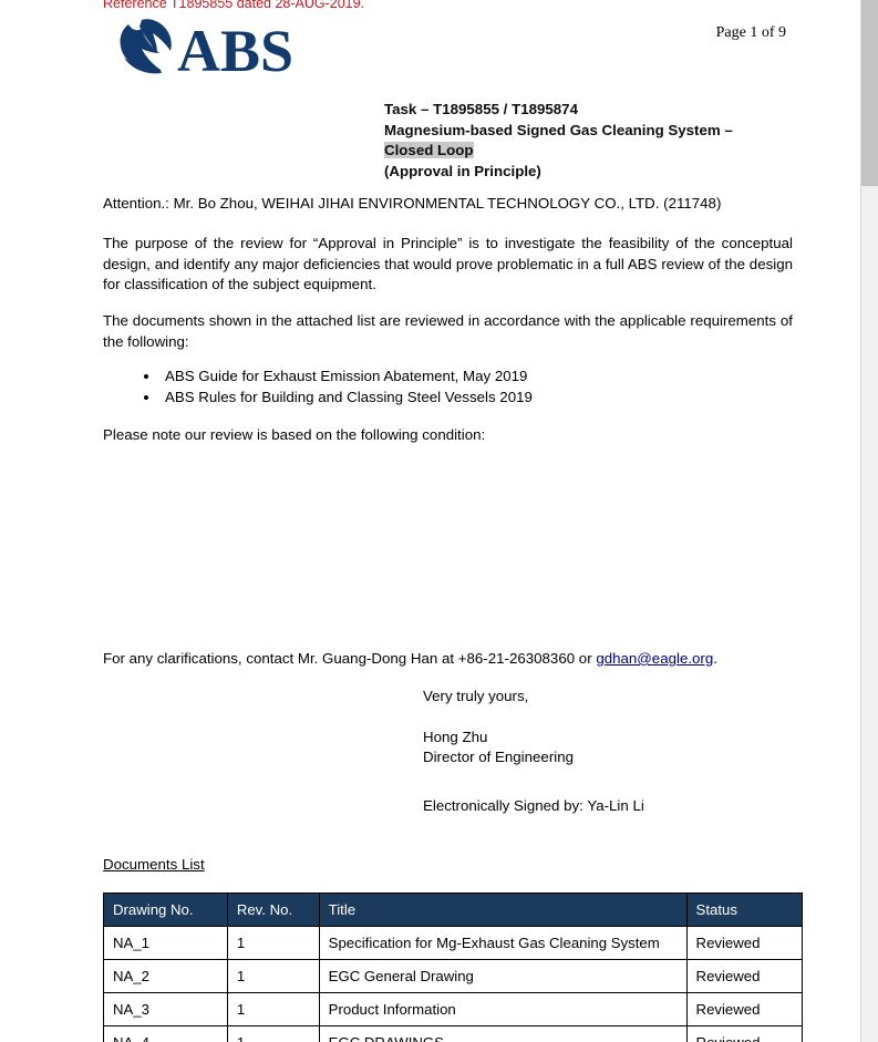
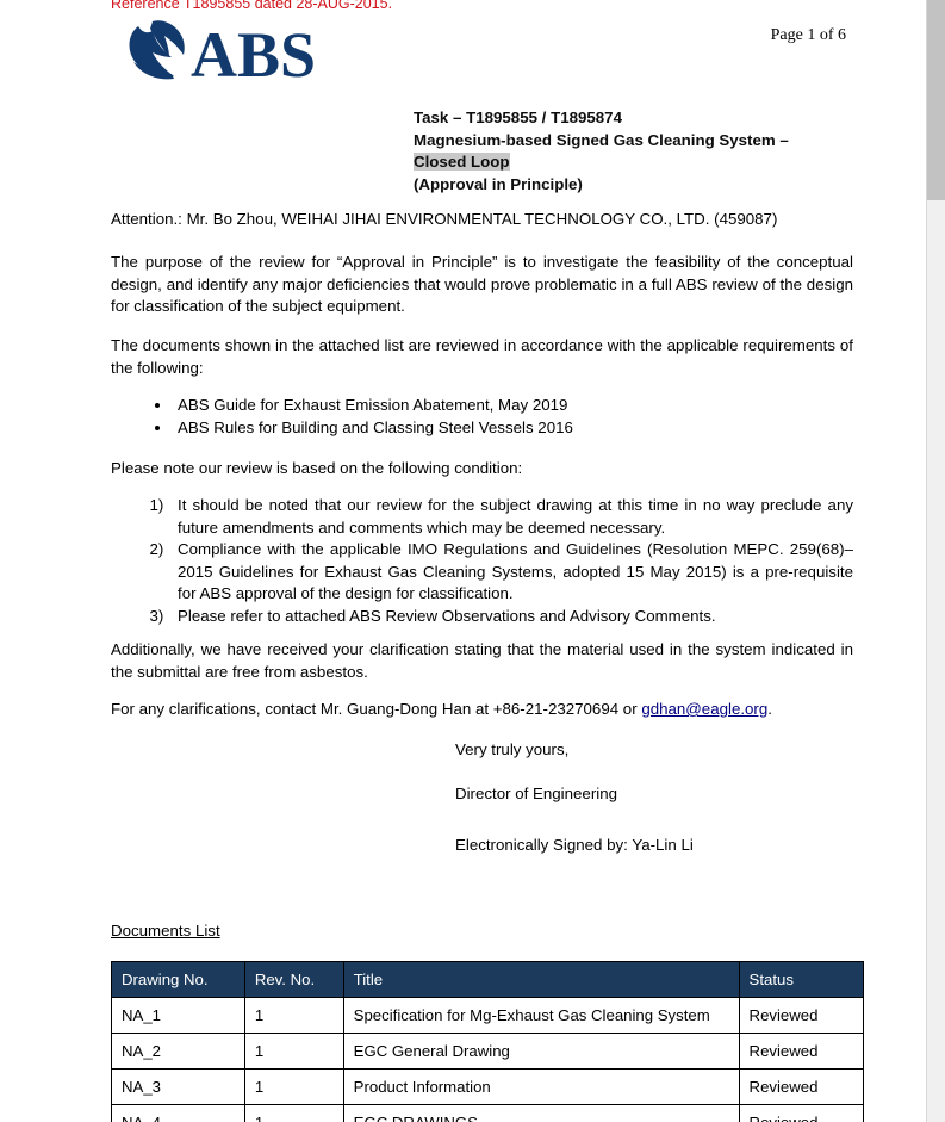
- Reference T1895855 dated 28-AUG-2019.
+ Reference T1895855 dated 28-AUG-2015.
- Page 1 of 9
+ Page 1 of 6
  ABS
  Task – T1895855 / T1895874
  Magnesium-based Signed Gas Cleaning System –
  Closed Loop
  (Approval in Principle)
- Attention.: Mr. Bo Zhou, WEIHAI JIHAI ENVIRONMENTAL TECHNOLOGY CO., LTD. (211748)
+ Attention.: Mr. Bo Zhou, WEIHAI JIHAI ENVIRONMENTAL TECHNOLOGY CO., LTD. (459087)
  The purpose of the review for “Approval in Principle” is to investigate the feasibility of the conceptual design, and identify any major deficiencies that would prove problematic in a full ABS review of the design for classification of the subject equipment.
  The documents shown in the attached list are reviewed in accordance with the applicable requirements of the following:
  ABS Guide for Exhaust Emission Abatement, May 2019
- ABS Rules for Building and Classing Steel Vessels 2019
+ ABS Rules for Building and Classing Steel Vessels 2016
  Please note our review is based on the following condition:
+ It should be noted that our review for the subject drawing at this time in no way preclude any future amendments and comments which may be deemed necessary.
+ Compliance with the applicable IMO Regulations and Guidelines (Resolution MEPC. 259(68)– 2015 Guidelines for Exhaust Gas Cleaning Systems, adopted 15 May 2015) is a pre-requisite for ABS approval of the design for classification.
+ Please refer to attached ABS Review Observations and Advisory Comments.
+ Additionally, we have received your clarification stating that the material used in the system indicated in the submittal are free from asbestos.
- For any clarifications, contact Mr. Guang-Dong Han at +86-21-26308360 or gdhan@eagle.org.
+ For any clarifications, contact Mr. Guang-Dong Han at +86-21-23270694 or gdhan@eagle.org.
  Very truly yours,
- Hong Zhu
  Director of Engineering
  Electronically Signed by: Ya-Lin Li
  Documents List
  Drawing No.	Rev. No.	Title	Status
  NA_1	1	Specification for Mg-Exhaust Gas Cleaning System	Reviewed
  NA_2	1	EGC General Drawing	Reviewed
  NA_3	1	Product Information	Reviewed
